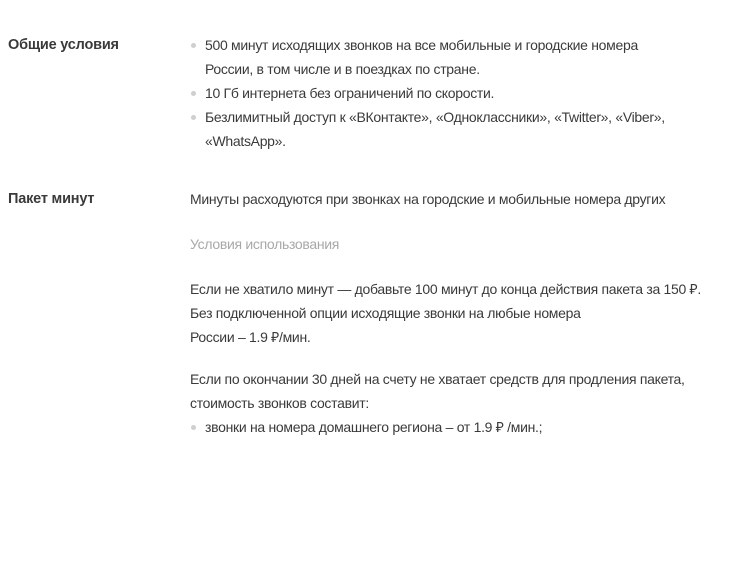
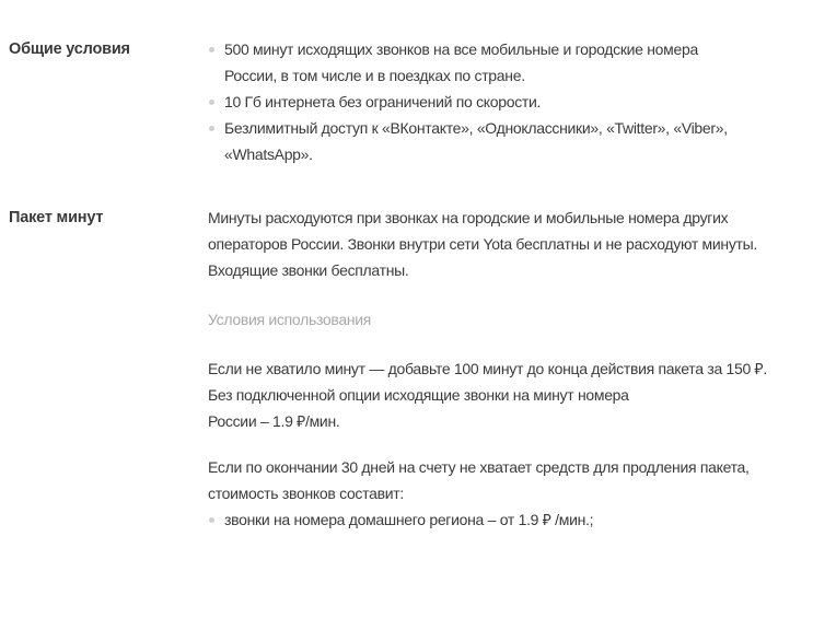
  Общие условия
  500 минут исходящих звонков на все мобильные и городские номера
  России, в том числе и в поездках по стране.
  10 Гб интернета без ограничений по скорости.
  Безлимитный доступ к «ВКонтакте», «Одноклассники», «Twitter», «Viber»,
  «WhatsApp».
  Пакет минут
  Минуты расходуются при звонках на городские и мобильные номера других
+ операторов России. Звонки внутри сети Yota бесплатны и не расходуют минуты.
+ Входящие звонки бесплатны.
  Условия использования
  Если не хватило минут — добавьте 100 минут до конца действия пакета за 150 ₽.
- Без подключенной опции исходящие звонки на любые номера
+ Без подключенной опции исходящие звонки на минут номера
  России – 1.9 ₽/мин.
  Если по окончании 30 дней на счету не хватает средств для продления пакета,
  стоимость звонков составит:
  звонки на номера домашнего региона – от 1.9 ₽ /мин.;
